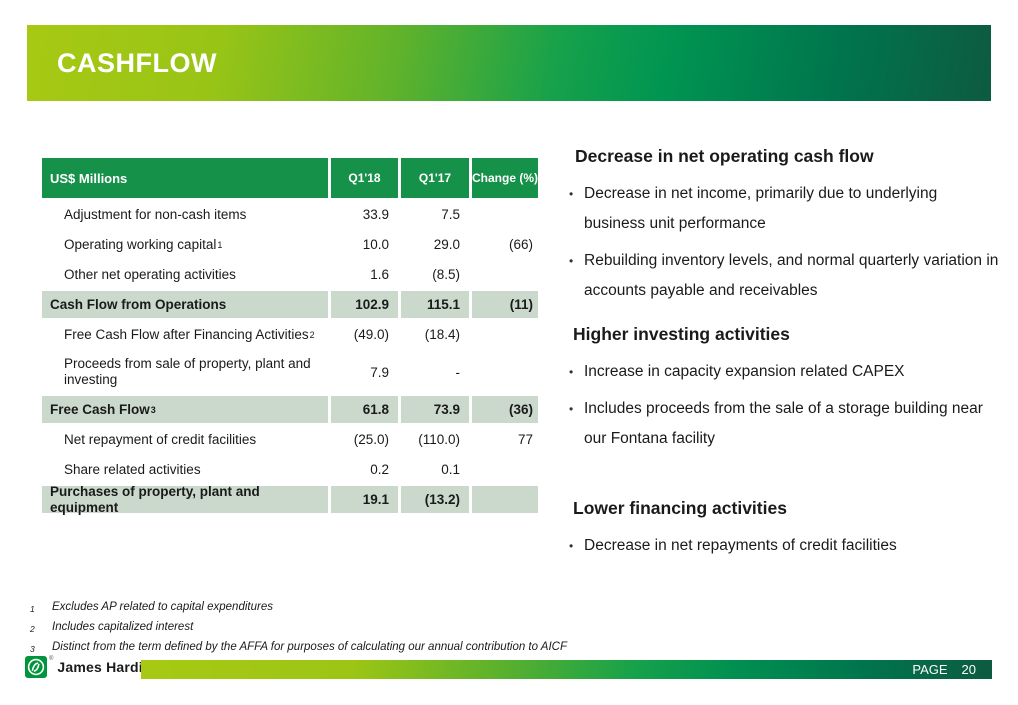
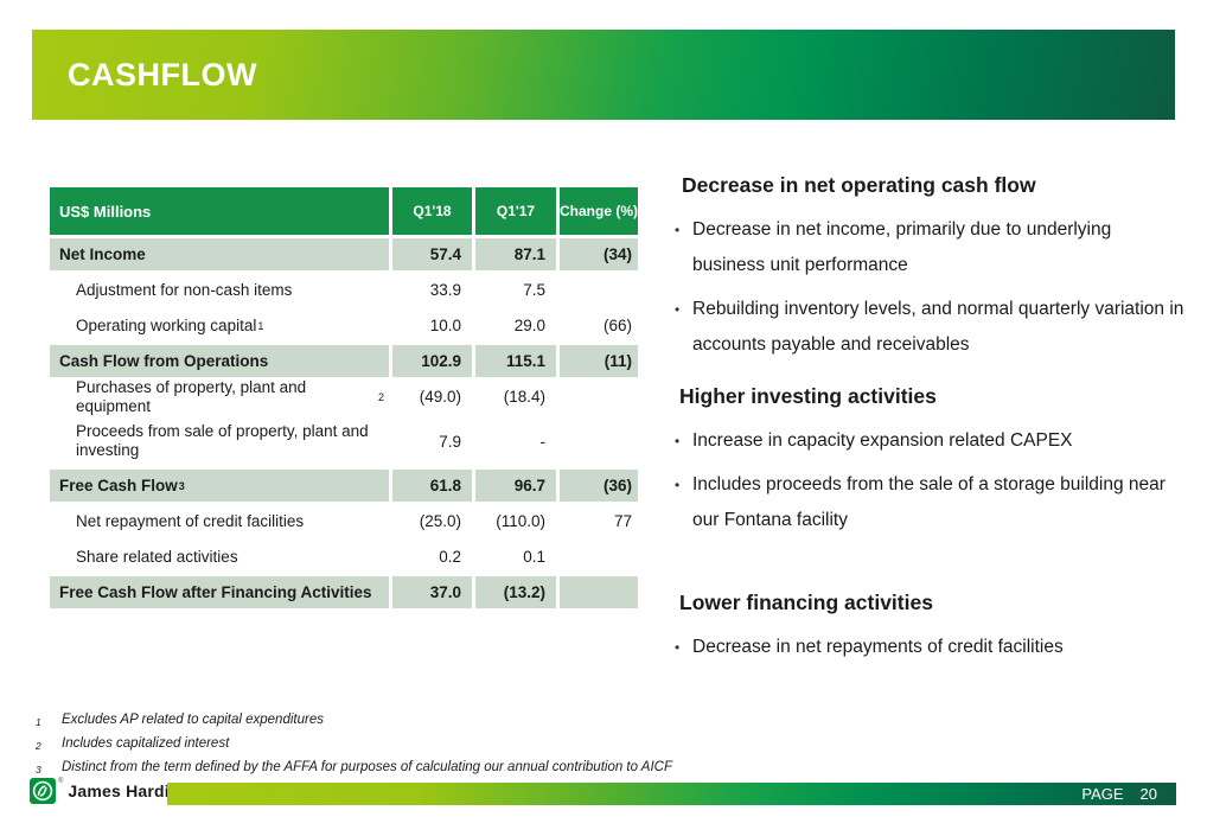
  CASHFLOW
  US$ Millions
  Q1'18
  Q1'17
  Change (%)
+ Net Income
+ 57.4
+ 87.1
+ (34)
  Adjustment for non-cash items
  33.9
  7.5
  Operating working capital
  1
  10.0
  29.0
  (66)
- Other net operating activities
- 1.6
- (8.5)
  Cash Flow from Operations
  102.9
  115.1
  (11)
- Free Cash Flow after Financing Activities
+ Purchases of property, plant and equipment
  2
  (49.0)
  (18.4)
  Proceeds from sale of property, plant and investing
  7.9
  -
  Free Cash Flow
  3
  61.8
- 73.9
+ 96.7
  (36)
  Net repayment of credit facilities
  (25.0)
  (110.0)
  77
  Share related activities
  0.2
  0.1
- Purchases of property, plant and equipment
+ Free Cash Flow after Financing Activities
- 19.1
+ 37.0
  (13.2)
  Decrease in net operating cash flow
  Decrease in net income, primarily due to underlying business unit performance
  Rebuilding inventory levels, and normal quarterly variation in accounts payable and receivables
  Higher investing activities
  Increase in capacity expansion related CAPEX
  Includes proceeds from the sale of a storage building near our Fontana facility
  Lower financing activities
  Decrease in net repayments of credit facilities
  1
  Excludes AP related to capital expenditures
  2
  Includes capitalized interest
  3
  Distinct from the term defined by the AFFA for purposes of calculating our annual contribution to AICF
  James Hard
  PAGE
  20
